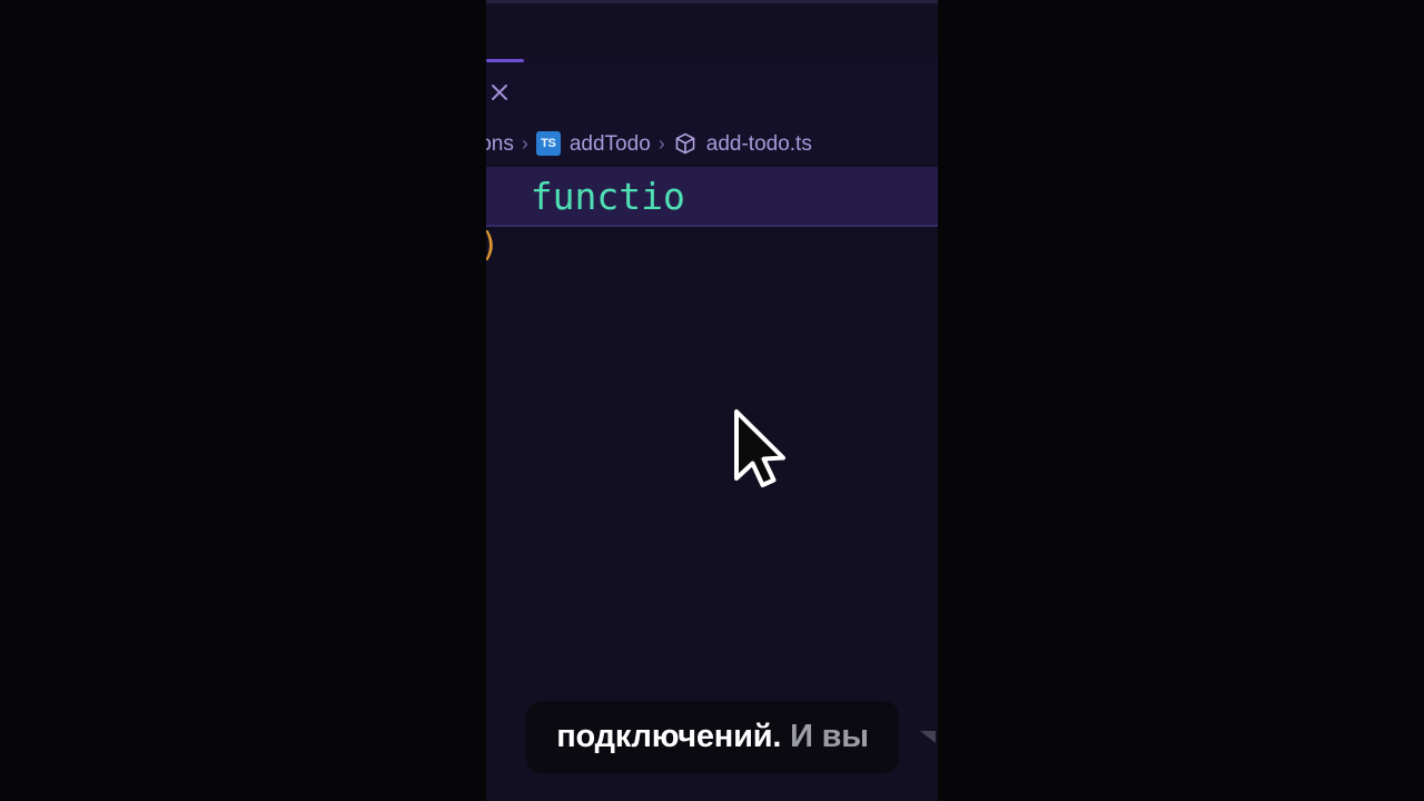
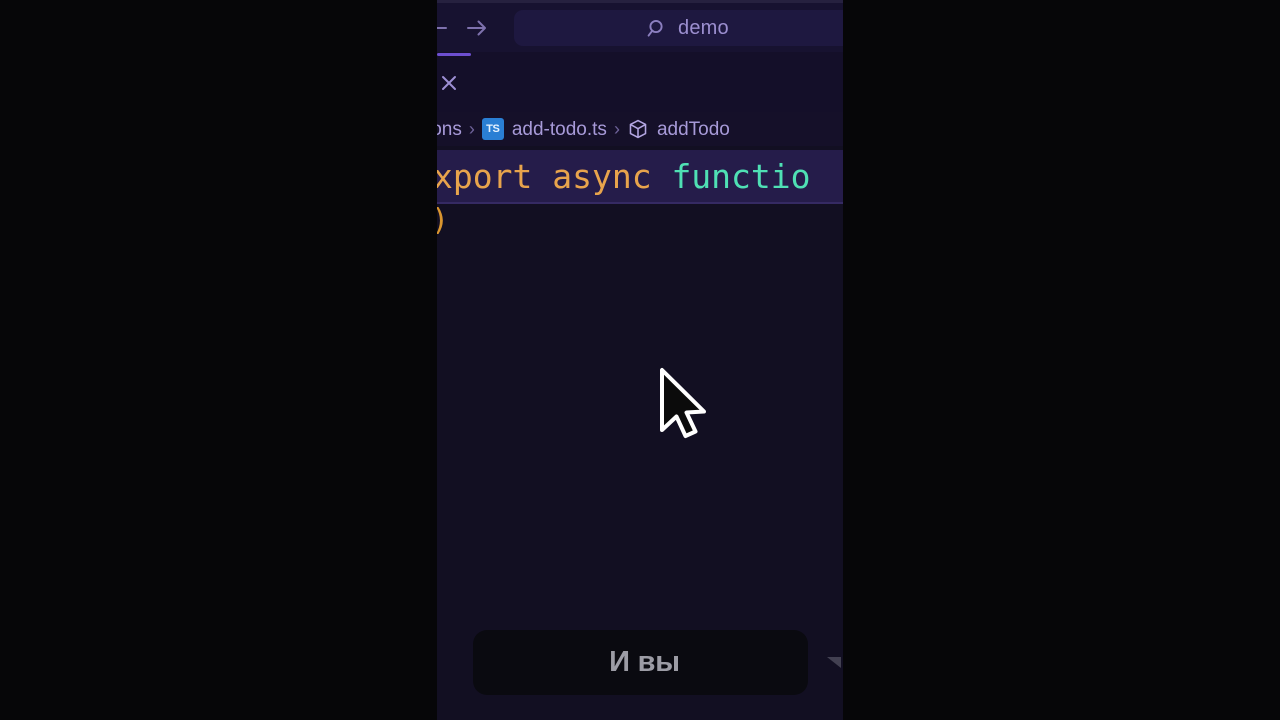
+ demo
  ons
  ›
  TS
- addTodo
+ add-todo.ts
  ›
- add-todo.ts
+ addTodo
+ xport
+ async
  functio
  )
- подключений.
  И вы
